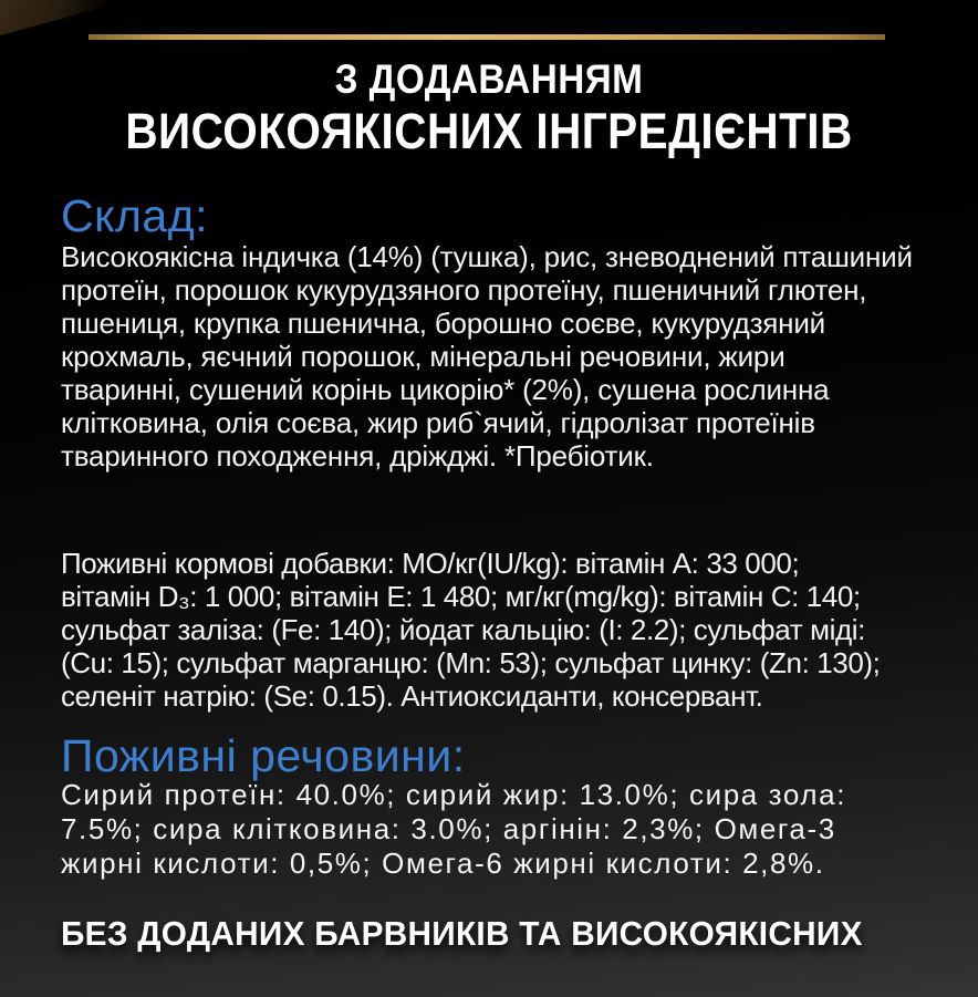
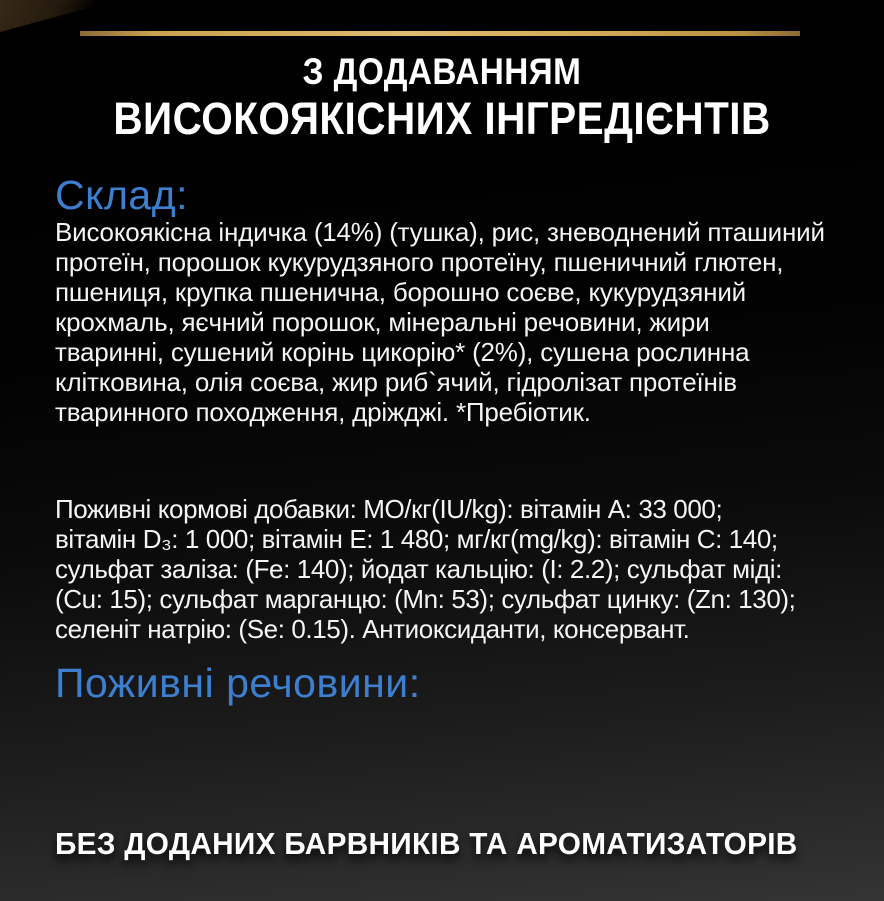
  З ДОДАВАННЯМ
  ВИСОКОЯКІСНИХ ІНГРЕДІЄНТІВ
  Склад:
  Високоякісна індичка (14%) (тушка), рис, зневоднений пташиний
  протеїн, порошок кукурудзяного протеїну, пшеничний глютен,
  пшениця, крупка пшенична, борошно соєве, кукурудзяний
  крохмаль, яєчний порошок, мінеральні речовини, жири
  тваринні, сушений корінь цикорію* (2%), сушена рослинна
  клітковина, олія соєва, жир риб`ячий, гідролізат протеїнів
  тваринного походження, дріжджі. *Пребіотик.
  Поживні кормові добавки: МО/кг(IU/kg): вітамін A: 33 000;
  вітамін D₃: 1 000; вітамін E: 1 480; мг/кг(mg/kg): вітамін C: 140;
  сульфат заліза: (Fe: 140); йодат кальцію: (I: 2.2); сульфат міді:
  (Cu: 15); сульфат марганцю: (Mn: 53); сульфат цинку: (Zn: 130);
  селеніт натрію: (Se: 0.15). Антиоксиданти, консервант.
  Поживні речовини:
- Сирий протеїн: 40.0%; сирий жир: 13.0%; сира зола:
- 7.5%; сира клітковина: 3.0%; аргінін: 2,3%; Омега-3
- жирні кислоти: 0,5%; Омега-6 жирні кислоти: 2,8%.
- БЕЗ ДОДАНИХ БАРВНИКІВ ТА ВИСОКОЯКІСНИХ
+ БЕЗ ДОДАНИХ БАРВНИКІВ ТА АРОМАТИЗАТОРІВ
